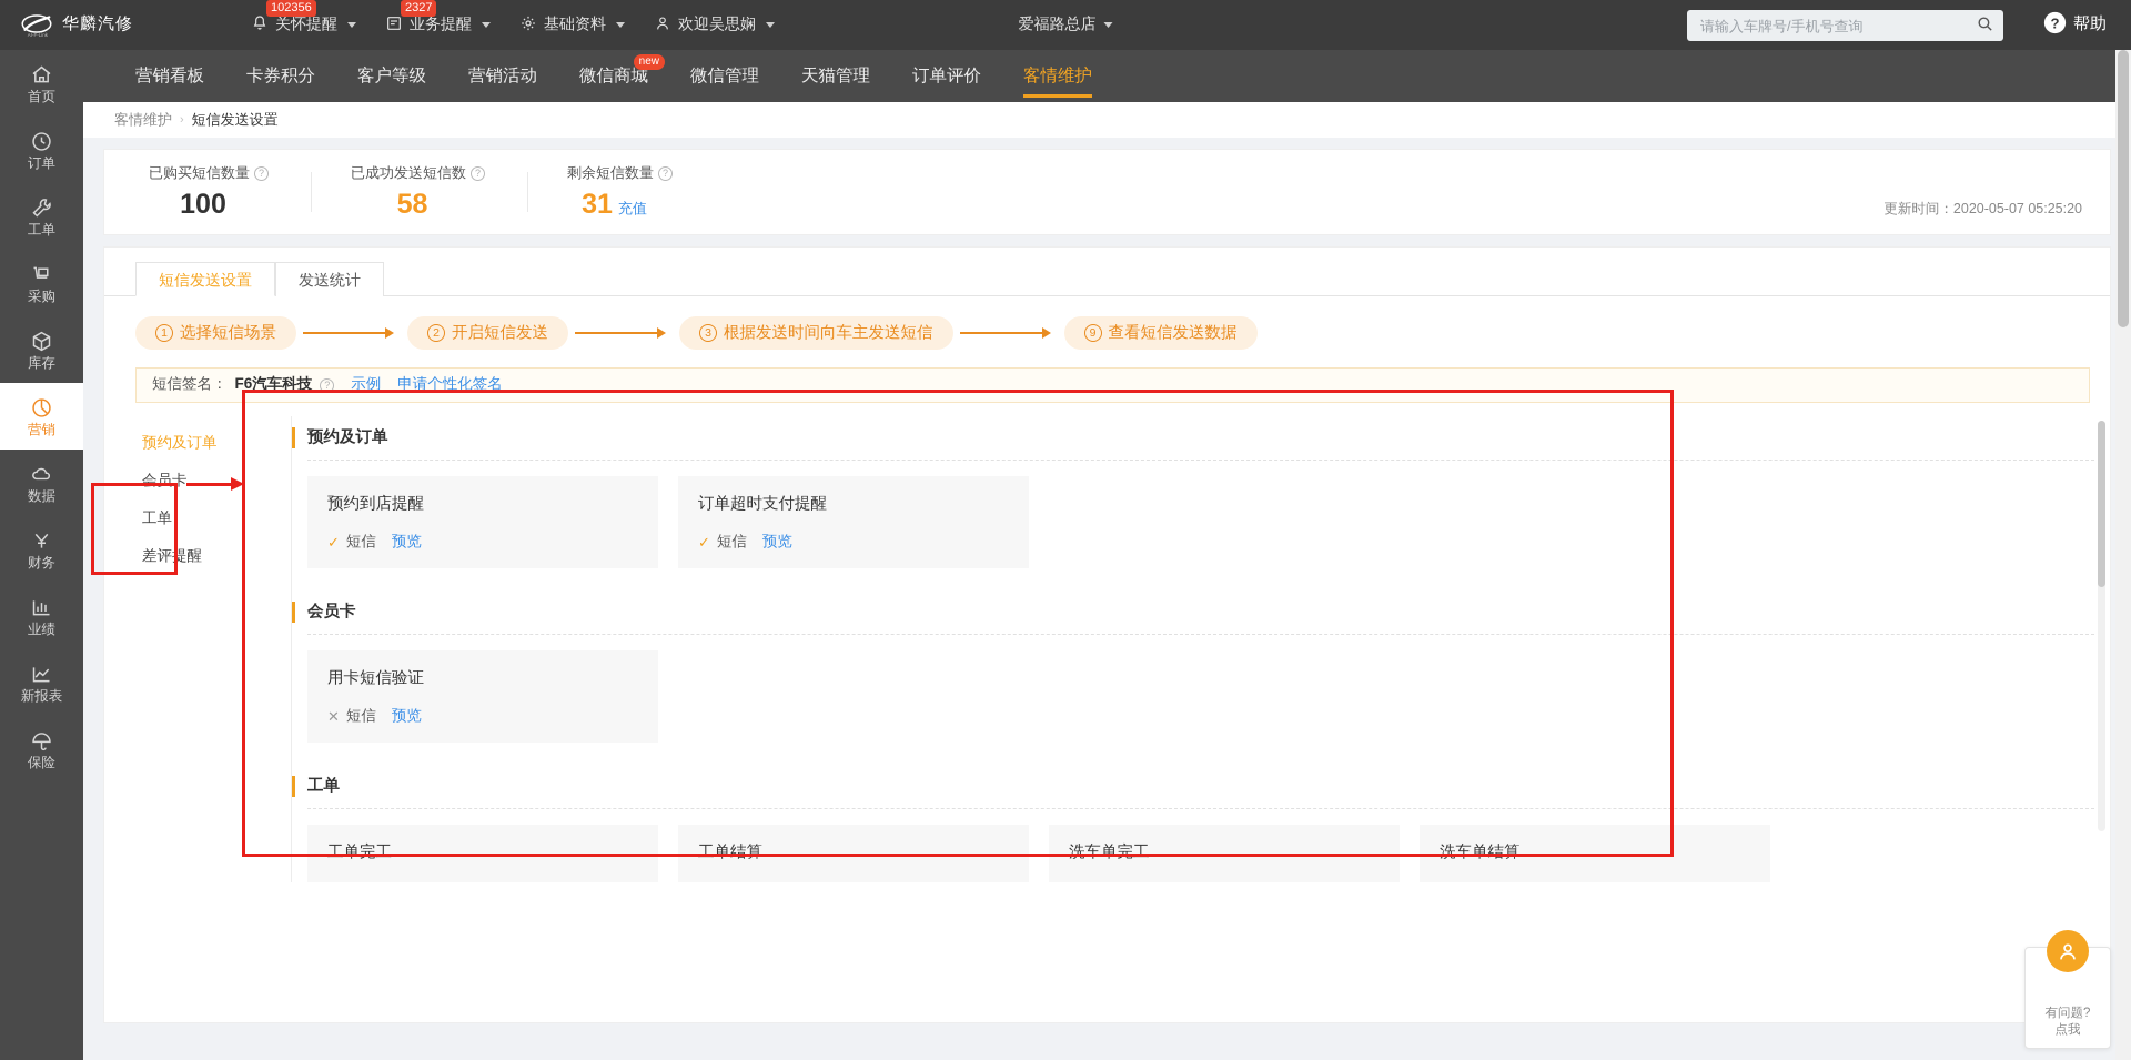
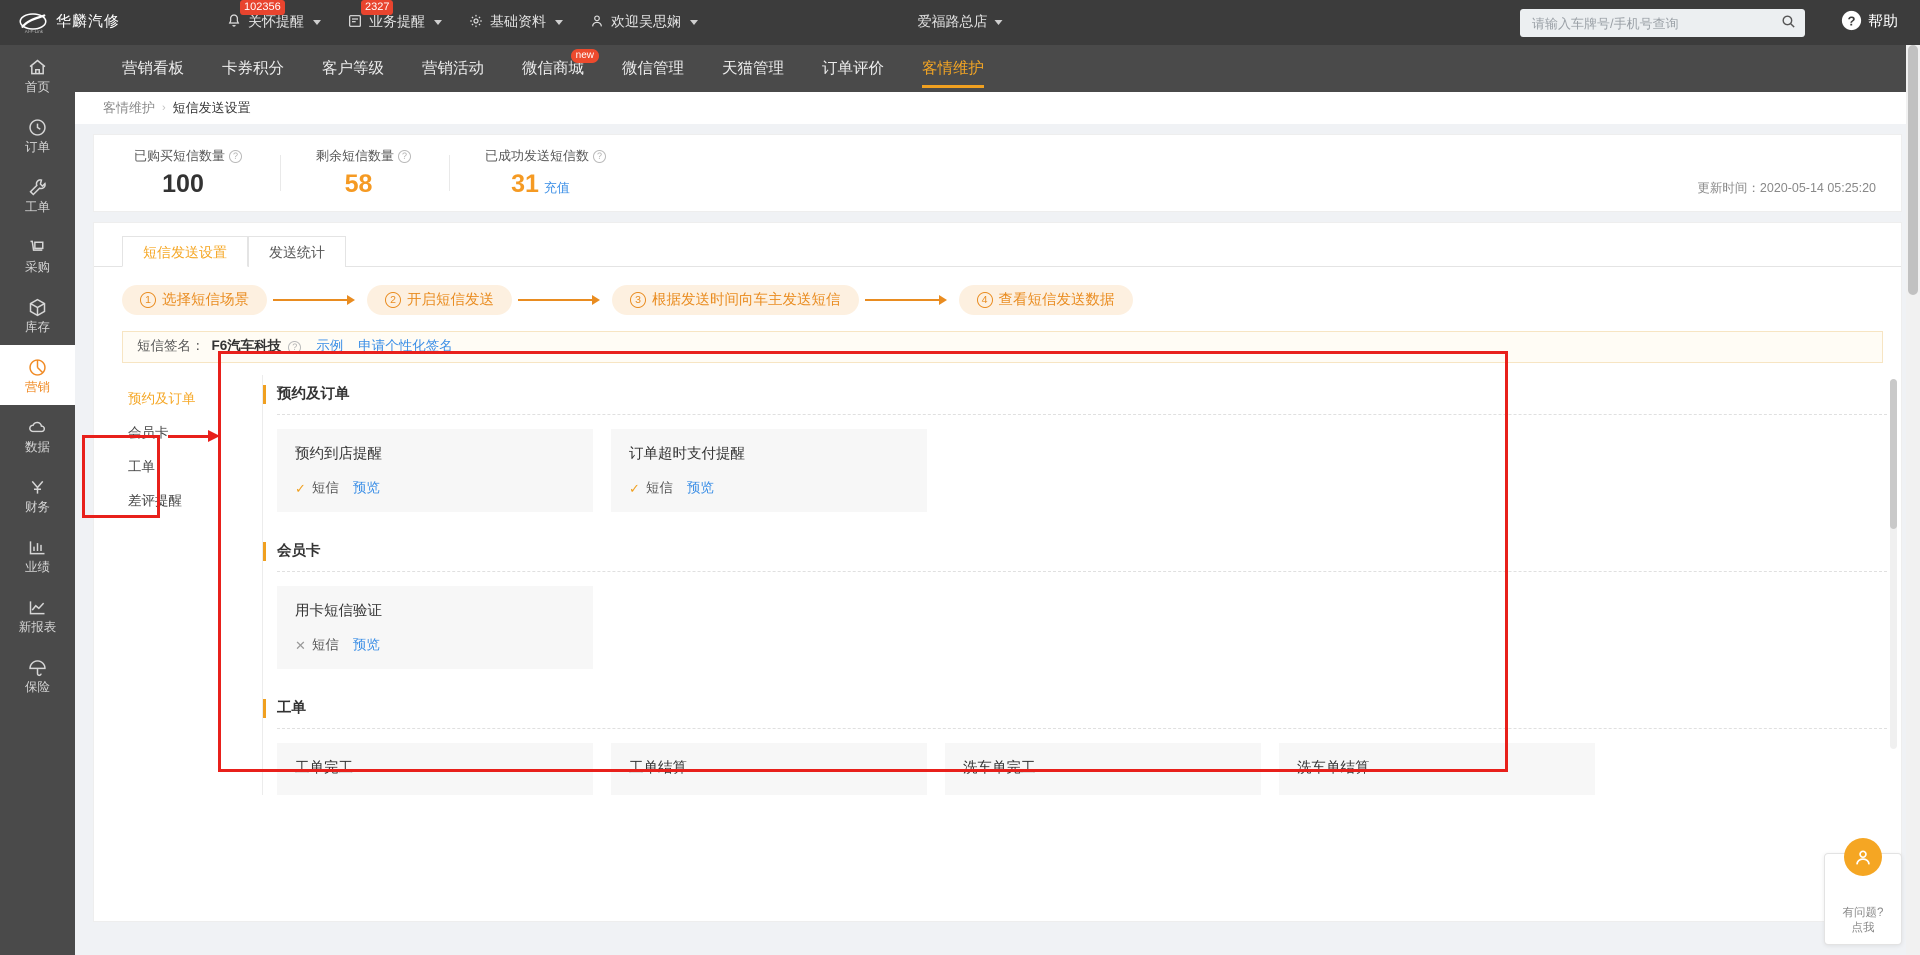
  华麟汽修
  关怀提醒
  102356
  业务提醒
  2327
  基础资料
  欢迎吴思娴
  爱福路总店
  请输入车牌号/手机号查询
  ?
  帮助
  首页
  订单
  工单
  采购
  库存
  营销
  数据
  财务
  业绩
  新报表
  保险
  营销看板
  卡券积分
  客户等级
  营销活动
  微信商城
  new
  微信管理
  天猫管理
  订单评价
  客情维护
  客情维护
  ›
  短信发送设置
  已购买短信数量
  ?
  100
- 已成功发送短信数
+ 剩余短信数量
  ?
  58
- 剩余短信数量
+ 已成功发送短信数
  ?
  31 充值
- 更新时间：2020-05-07 05:25:20
+ 更新时间：2020-05-14 05:25:20
  短信发送设置
  发送统计
  1
  选择短信场景
  2
  开启短信发送
  3
  根据发送时间向车主发送短信
- 9
+ 4
  查看短信发送数据
  短信签名：
  F6汽车科技
  ?
  示例
  申请个性化签名
  预约及订单
  会员卡
  工单
  差评提醒
  预约及订单
  预约到店提醒
  ✓
  短信
  预览
  订单超时支付提醒
  ✓
  短信
  预览
  会员卡
  用卡短信验证
  ✕
  短信
  预览
  工单
  工单完工
  工单结算
  洗车单完工
  洗车单结算
  有问题?
  点我
